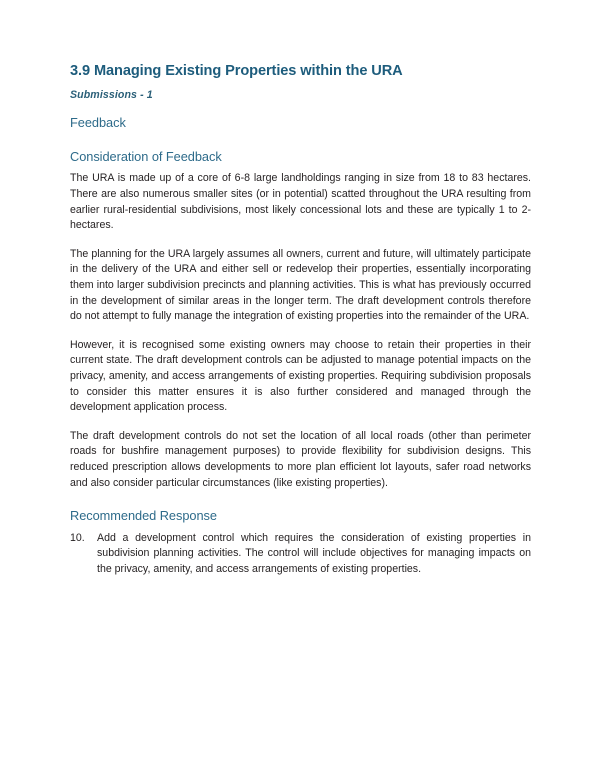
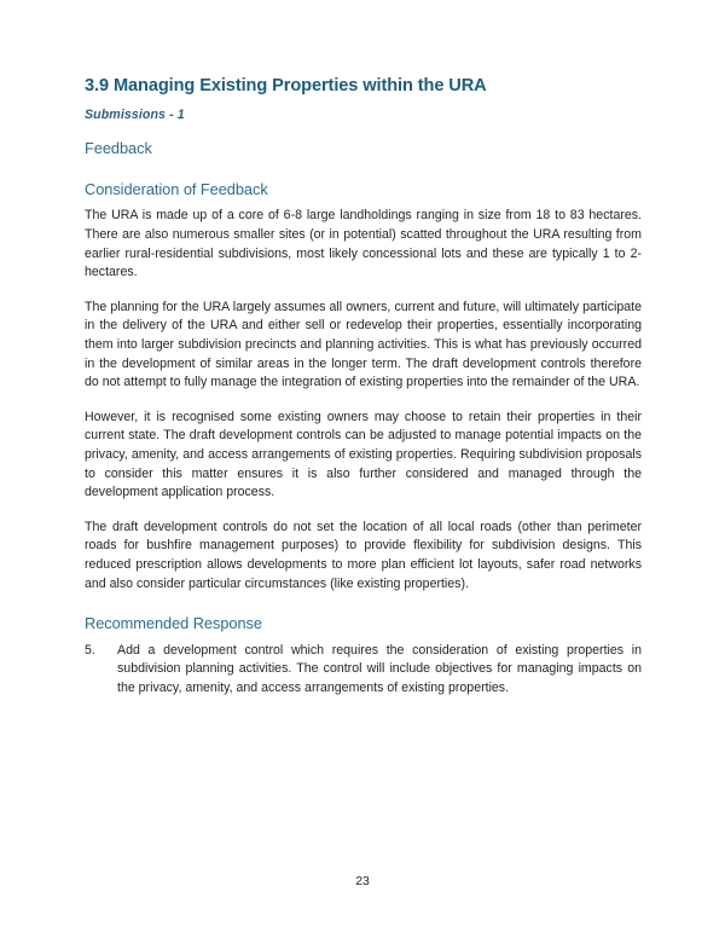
  3.9 Managing Existing Properties within the URA
  Submissions - 1
  Feedback
  Consideration of Feedback
  The URA is made up of a core of 6-8 large landholdings ranging in size from 18 to 83 hectares. There are also numerous smaller sites (or in potential) scatted throughout the URA resulting from earlier rural-residential subdivisions, most likely concessional lots and these are typically 1 to 2-hectares.
  The planning for the URA largely assumes all owners, current and future, will ultimately participate in the delivery of the URA and either sell or redevelop their properties, essentially incorporating them into larger subdivision precincts and planning activities. This is what has previously occurred in the development of similar areas in the longer term. The draft development controls therefore do not attempt to fully manage the integration of existing properties into the remainder of the URA.
  However, it is recognised some existing owners may choose to retain their properties in their current state. The draft development controls can be adjusted to manage potential impacts on the privacy, amenity, and access arrangements of existing properties. Requiring subdivision proposals to consider this matter ensures it is also further considered and managed through the development application process.
  The draft development controls do not set the location of all local roads (other than perimeter roads for bushfire management purposes) to provide flexibility for subdivision designs. This reduced prescription allows developments to more plan efficient lot layouts, safer road networks and also consider particular circumstances (like existing properties).
  Recommended Response
- 10.
+ 5.
  Add a development control which requires the consideration of existing properties in subdivision planning activities. The control will include objectives for managing impacts on the privacy, amenity, and access arrangements of existing properties.
+ 23
